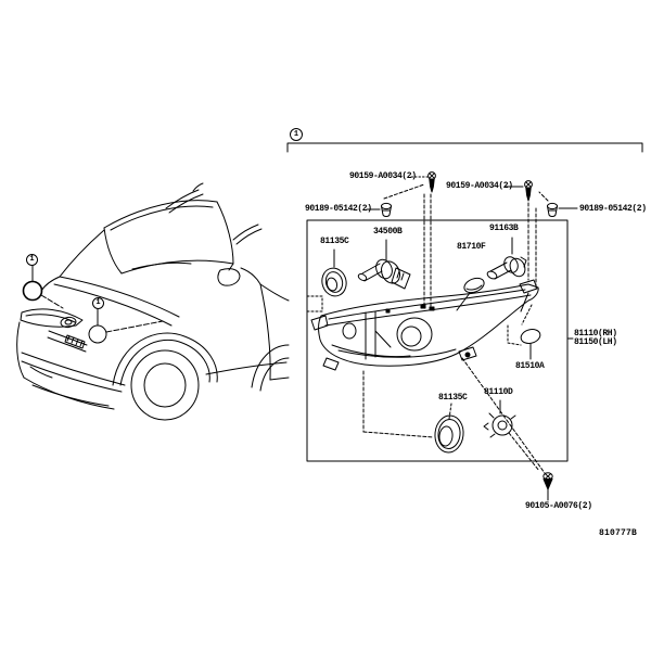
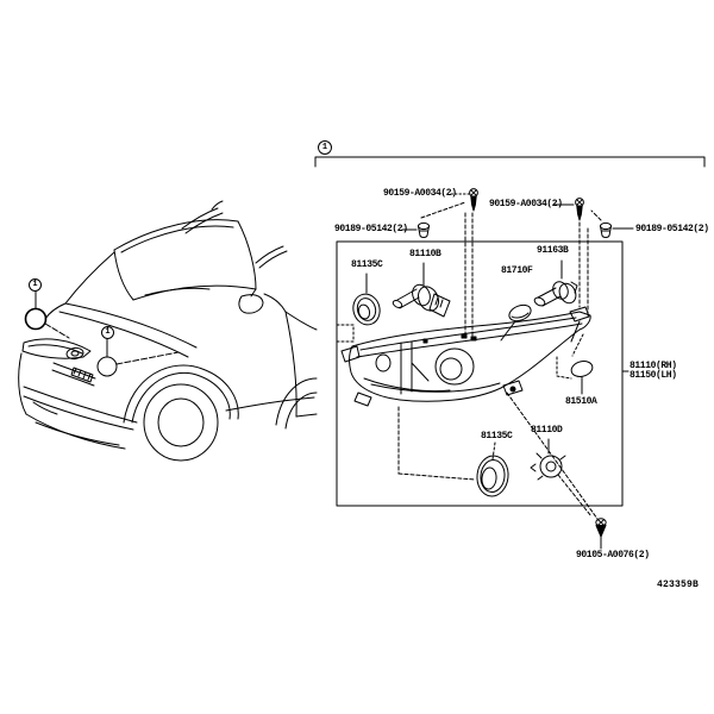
  1
  1
  1
  90159-A0034(2)
  90159-A0034(2)
  90189-05142(2)
  90189-05142(2)
  81135C
- 34500B
+ 81110B
  81710F
  91163B
  81510A
  81135C
  81110D
  81110(RH)
  81150(LH)
  90105-A0076(2)
- 810777B
+ 423359B
